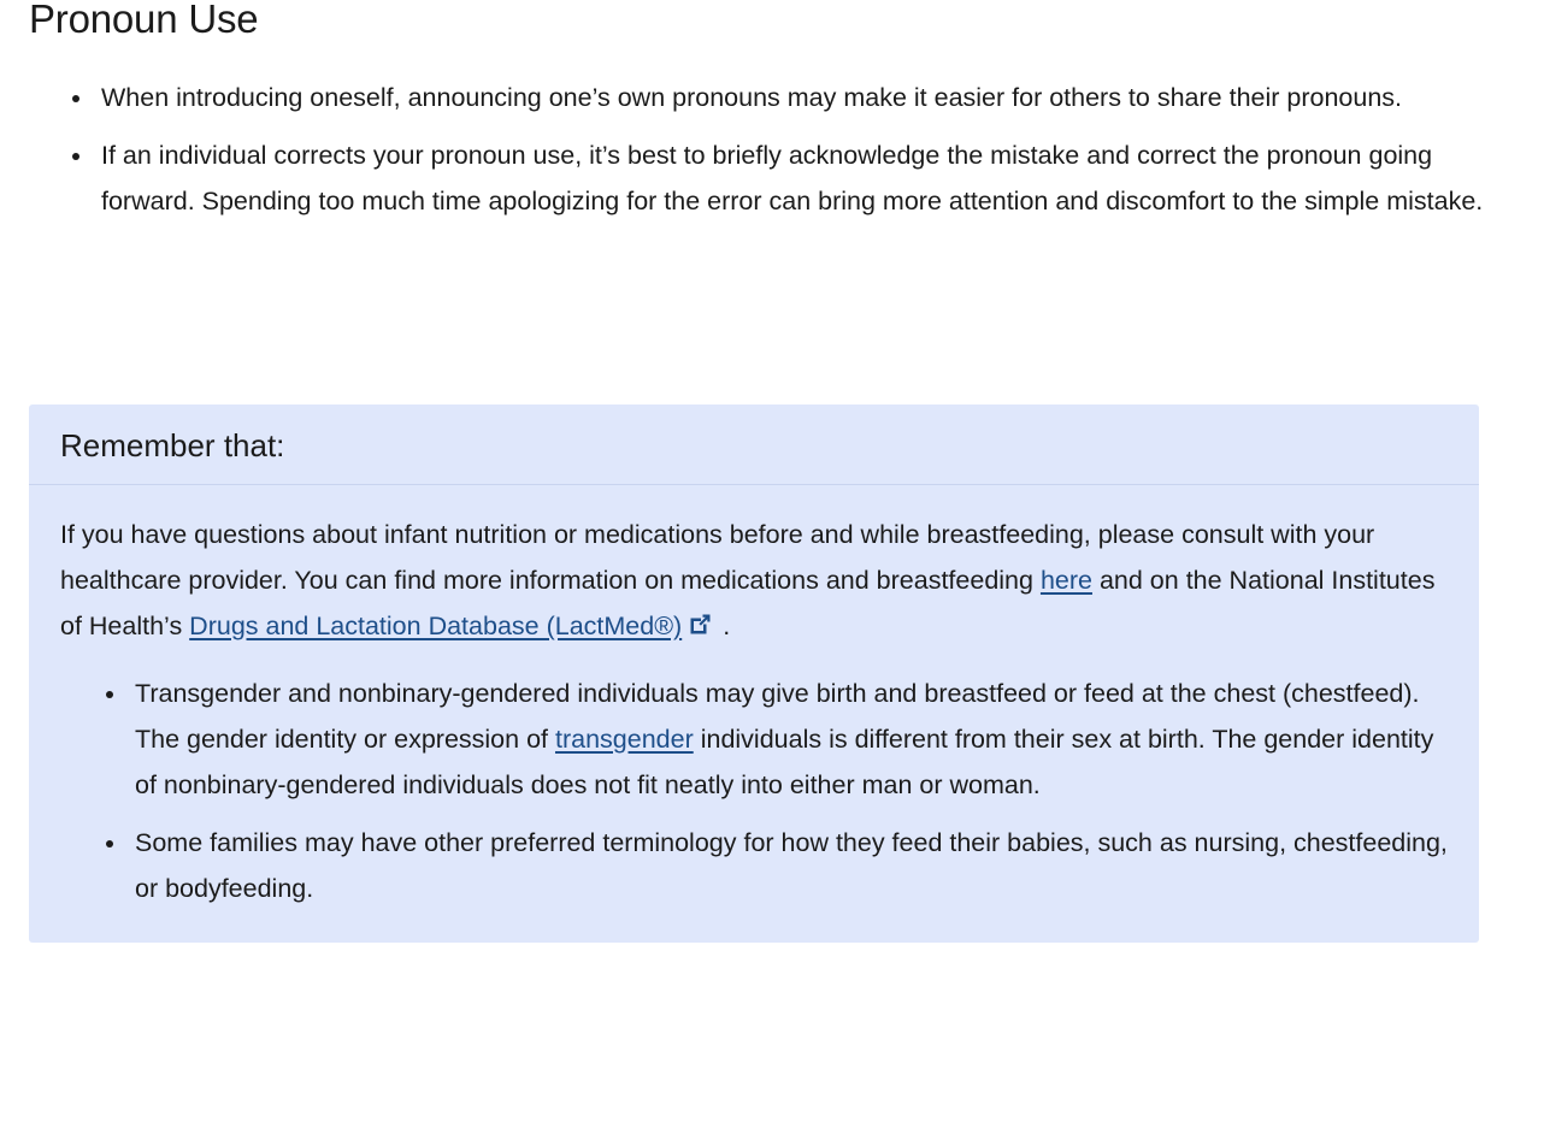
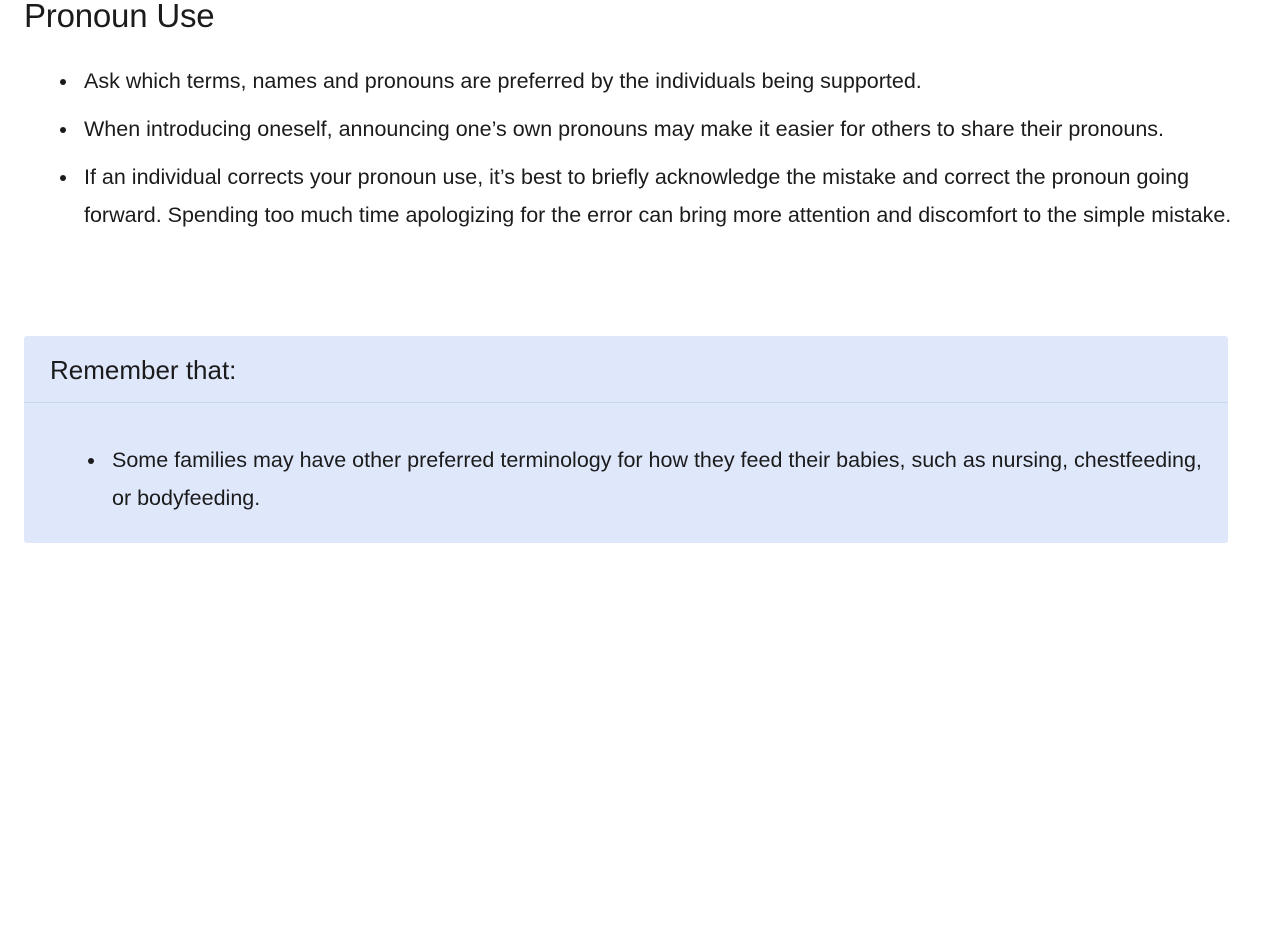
  Pronoun Use
+ Ask which terms, names and pronouns are preferred by the individuals being supported.
  When introducing oneself, announcing one’s own pronouns may make it easier for others to share their pronouns.
  If an individual corrects your pronoun use, it’s best to briefly acknowledge the mistake and correct the pronoun going forward. Spending too much time apologizing for the error can bring more attention and discomfort to the simple mistake.
  Remember that:
- If you have questions about infant nutrition or medications before and while breastfeeding, please consult with your healthcare provider. You can find more information on medications and breastfeeding here and on the National Institutes of Health’s Drugs and Lactation Database (LactMed®) .
- Transgender and nonbinary-gendered individuals may give birth and breastfeed or feed at the chest (chestfeed). The gender identity or expression of transgender individuals is different from their sex at birth. The gender identity of nonbinary-gendered individuals does not fit neatly into either man or woman.
  Some families may have other preferred terminology for how they feed their babies, such as nursing, chestfeeding, or bodyfeeding.
